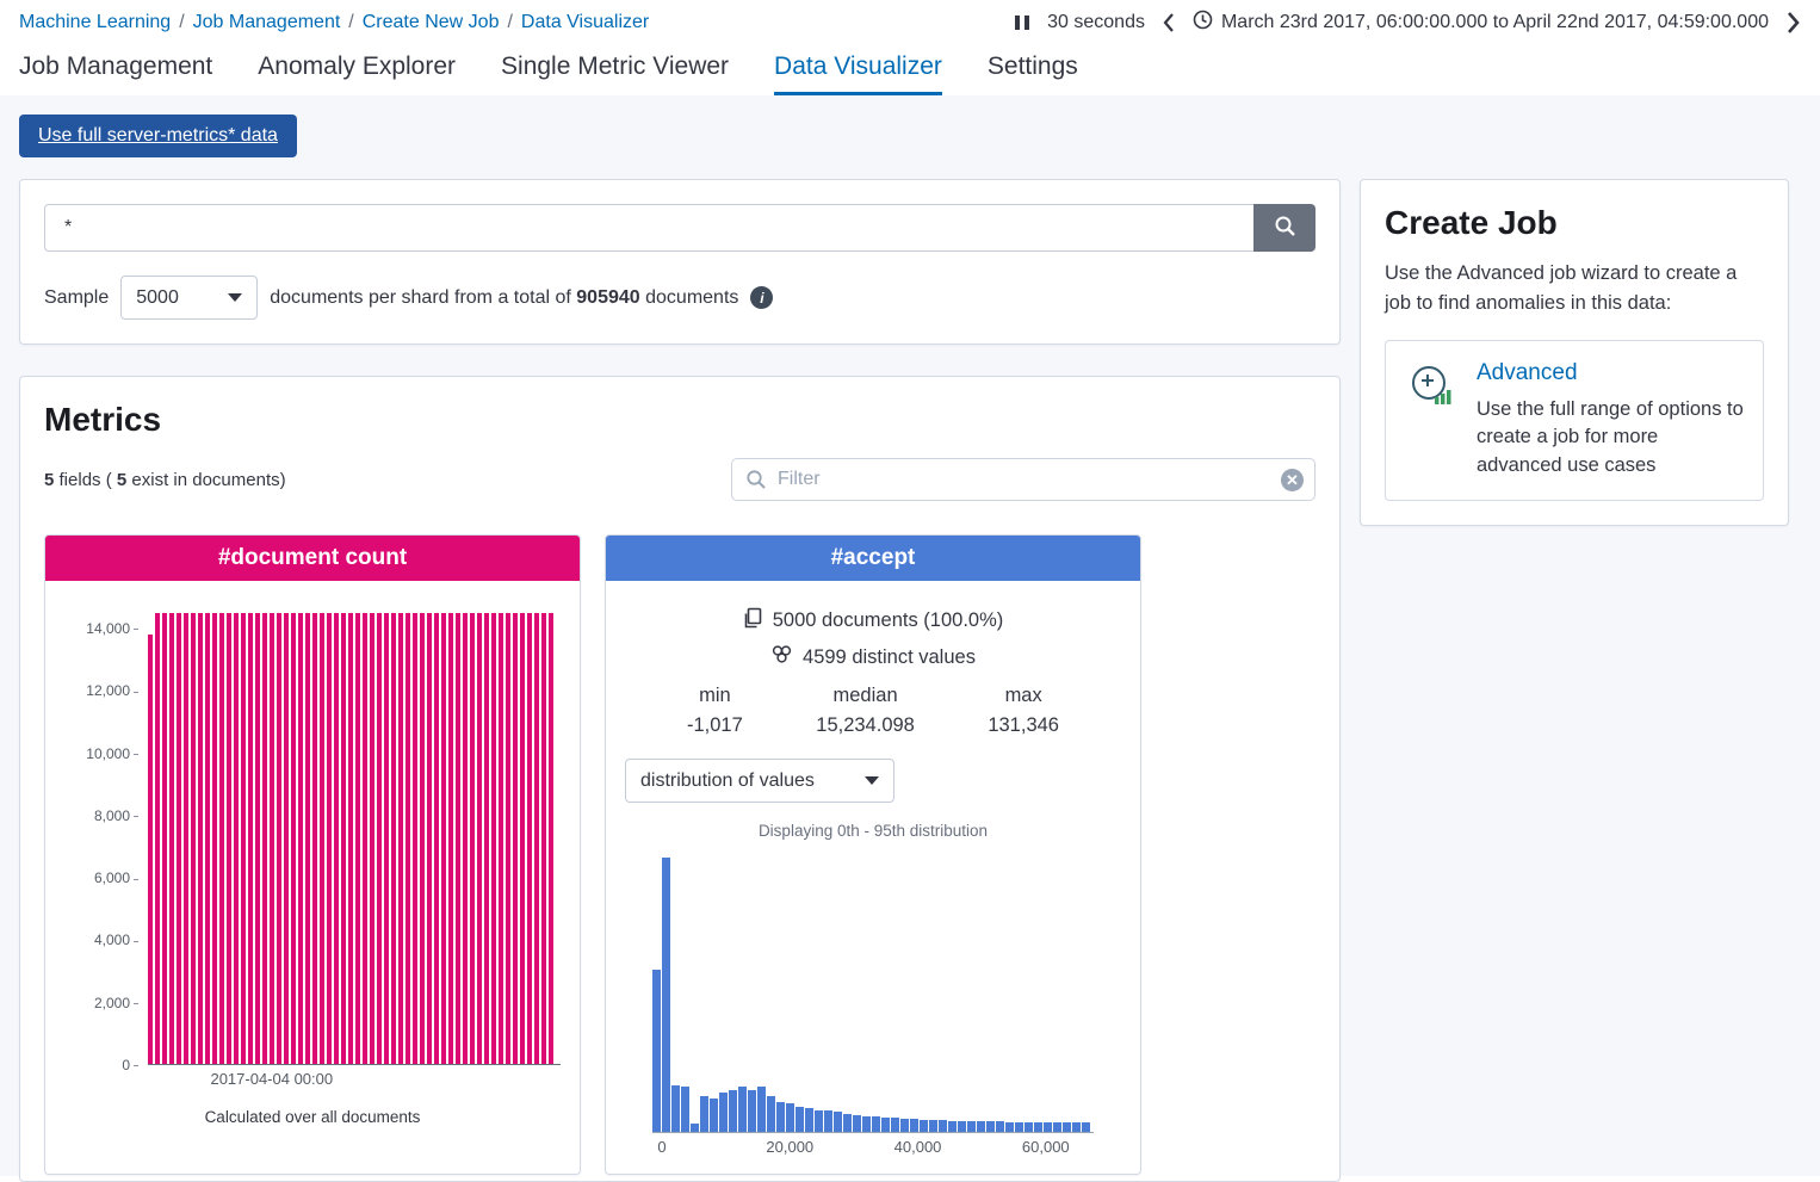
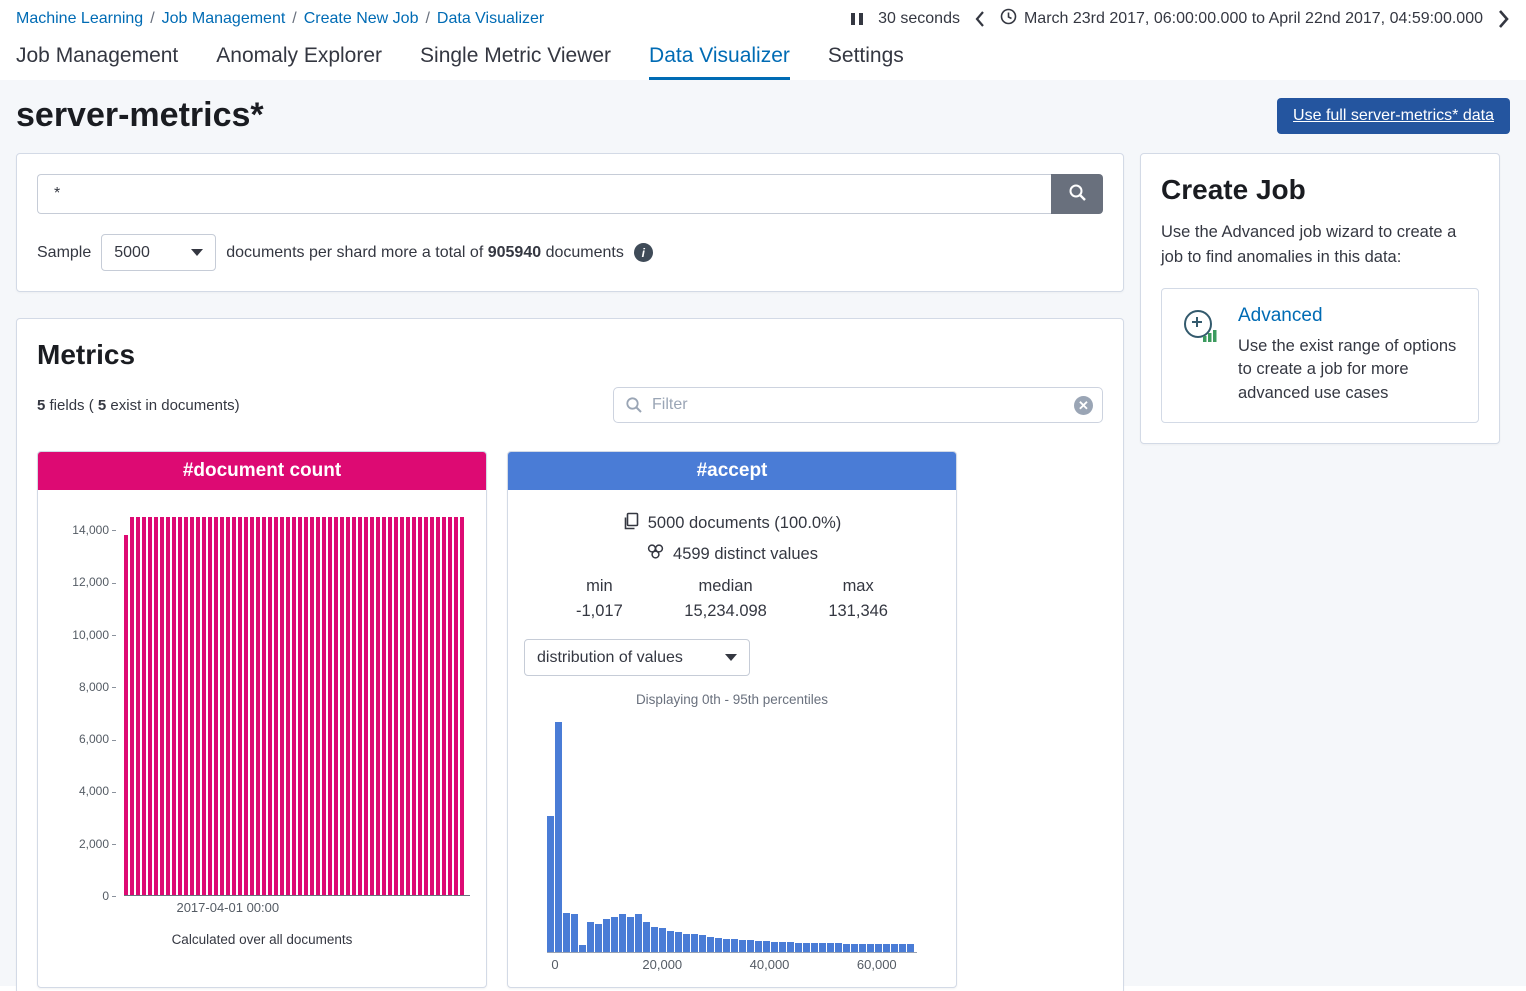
  Machine Learning / Job Management / Create New Job / Data Visualizer
  30 seconds
  March 23rd 2017, 06:00:00.000 to April 22nd 2017, 04:59:00.000
  Job Management
  Anomaly Explorer
  Single Metric Viewer
  Data Visualizer
  Settings
+ server-metrics*
  Use full server-metrics* data
  *
  Sample
  5000
- documents per shard from a total of 905940 documents
+ documents per shard more a total of 905940 documents
  i
  Metrics
  5 fields ( 5 exist in documents)
  Filter
  ✕
  #document count
  0
  2,000
  4,000
  6,000
  8,000
  10,000
  12,000
  14,000
- 2017-04-04 00:00
+ 2017-04-01 00:00
  Calculated over all documents
  #accept
  5000 documents (100.0%)
  4599 distinct values
  min
  -1,017
  median
  15,234.098
  max
  131,346
  distribution of values
- Displaying 0th - 95th distribution
+ Displaying 0th - 95th percentiles
  0
  20,000
  40,000
  60,000
  Create Job
  Use the Advanced job wizard to create a job to find anomalies in this data:
  Advanced
- Use the full range of options to create a job for more advanced use cases
+ Use the exist range of options to create a job for more advanced use cases
